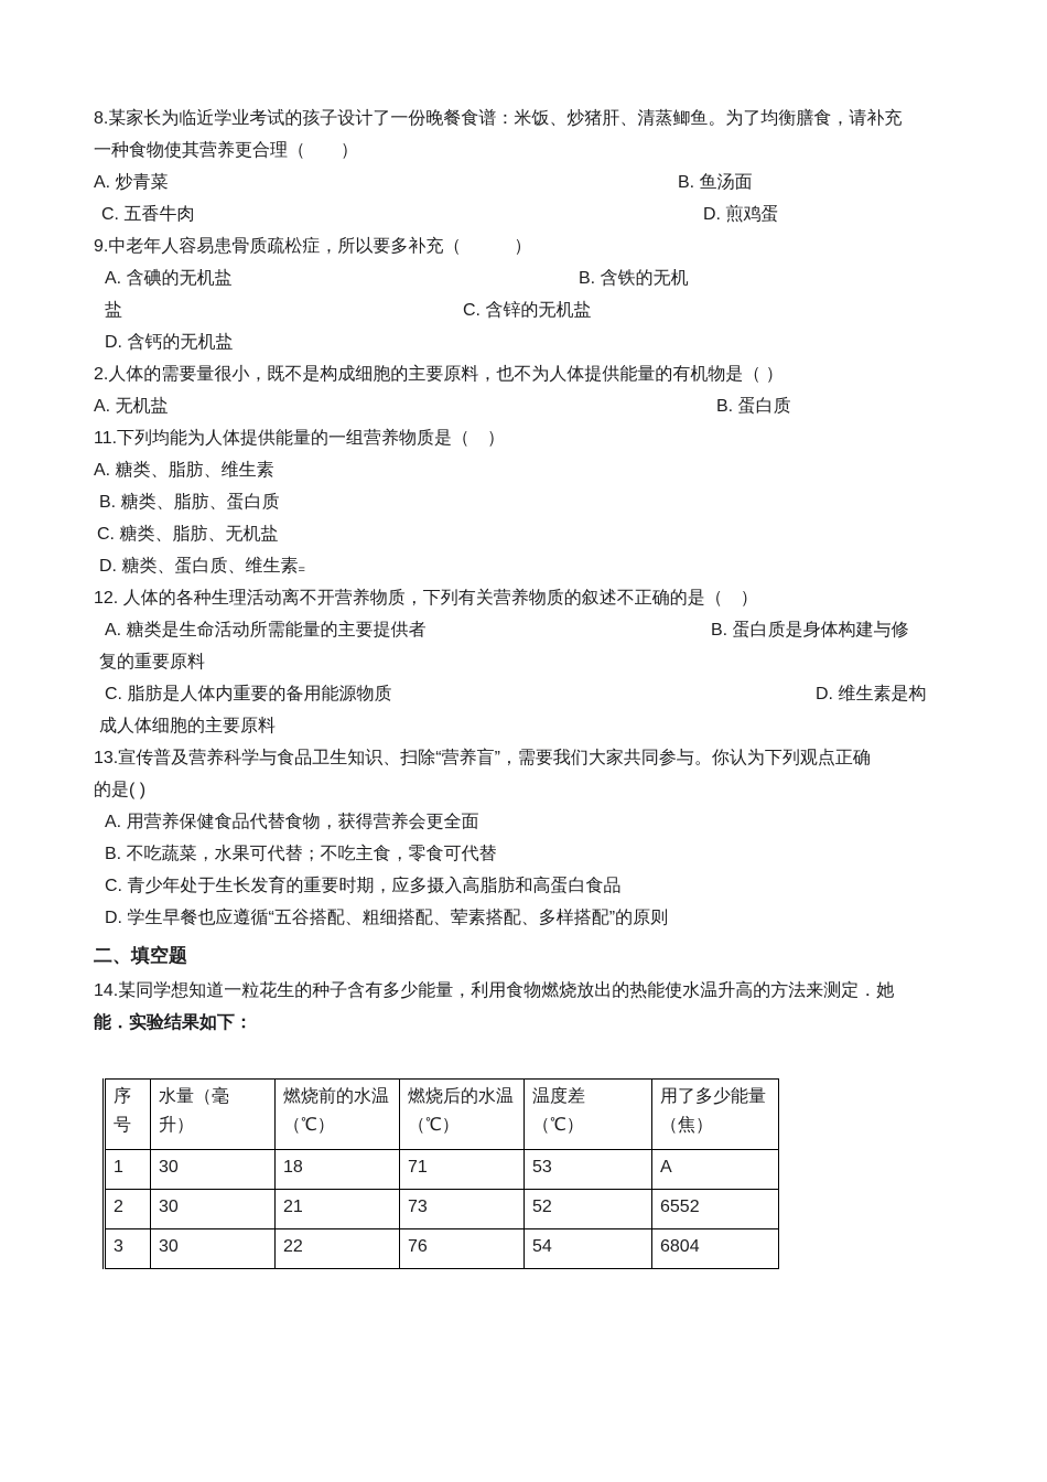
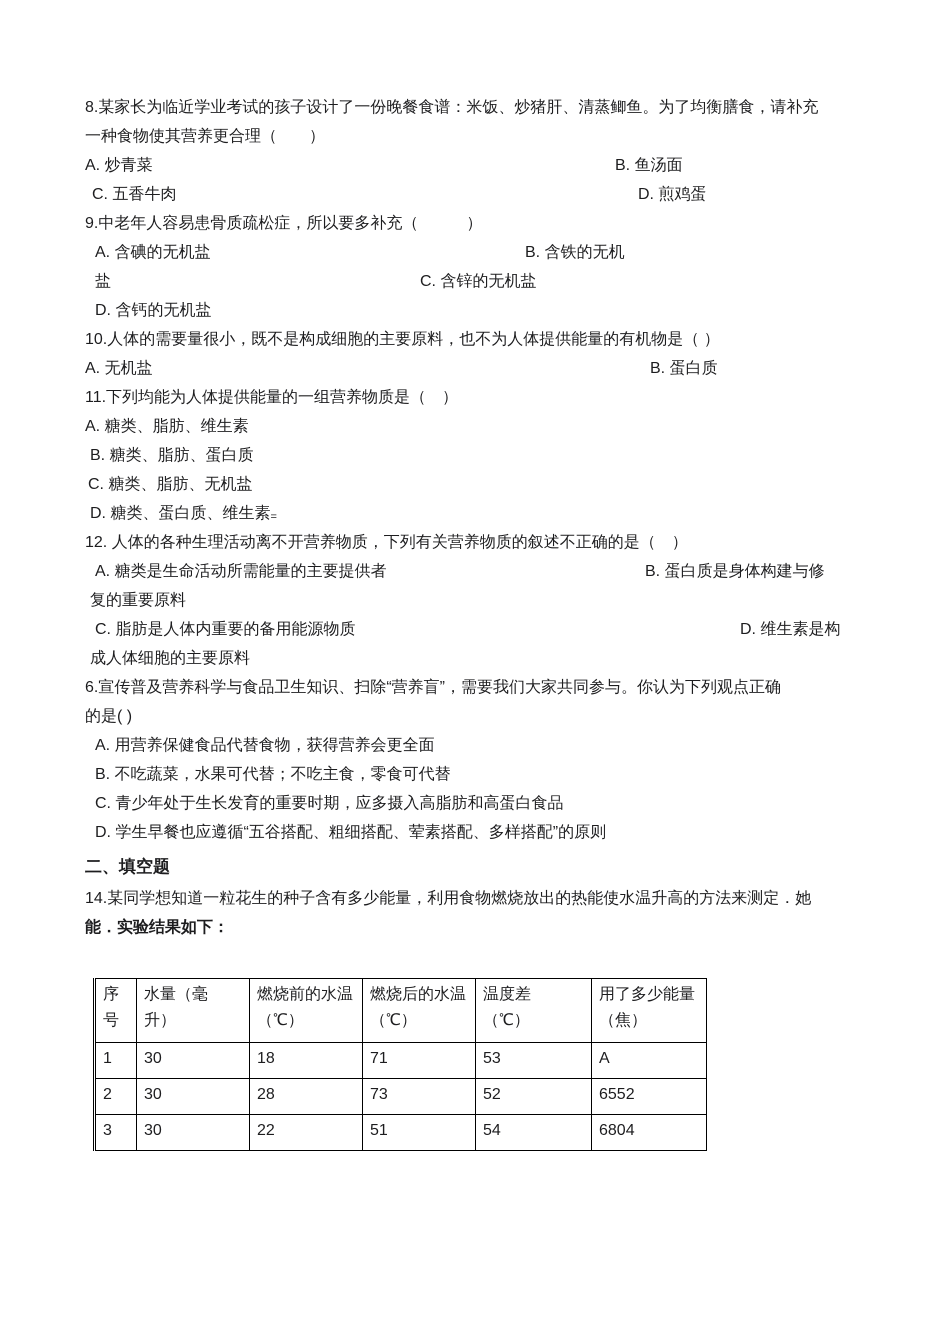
  8.某家长为临近学业考试的孩子设计了一份晚餐食谱：米饭、炒猪肝、清蒸鲫鱼。为了均衡膳食，请补充
  一种食物使其营养更合理（ ）
  A. 炒青菜
  B. 鱼汤面
  C. 五香牛肉
  D. 煎鸡蛋
  9.中老年人容易患骨质疏松症，所以要多补充（ ）
  A. 含碘的无机盐
  B. 含铁的无机
  盐
  C. 含锌的无机盐
  D. 含钙的无机盐
- 2.人体的需要量很小，既不是构成细胞的主要原料，也不为人体提供能量的有机物是（ ）
+ 10.人体的需要量很小，既不是构成细胞的主要原料，也不为人体提供能量的有机物是（ ）
  A. 无机盐
  B. 蛋白质
  11.下列均能为人体提供能量的一组营养物质是（ ）
  A. 糖类、脂肪、维生素
  B. 糖类、脂肪、蛋白质
  C. 糖类、脂肪、无机盐
  D. 糖类、蛋白质、维生素=
  12. 人体的各种生理活动离不开营养物质，下列有关营养物质的叙述不正确的是（ ）
  A. 糖类是生命活动所需能量的主要提供者
  B. 蛋白质是身体构建与修
  复的重要原料
  C. 脂肪是人体内重要的备用能源物质
  D. 维生素是构
  成人体细胞的主要原料
- 13.宣传普及营养科学与食品卫生知识、扫除“营养盲”，需要我们大家共同参与。你认为下列观点正确
+ 6.宣传普及营养科学与食品卫生知识、扫除“营养盲”，需要我们大家共同参与。你认为下列观点正确
  的是( )
  A. 用营养保健食品代替食物，获得营养会更全面
  B. 不吃蔬菜，水果可代替；不吃主食，零食可代替
  C. 青少年处于生长发育的重要时期，应多摄入高脂肪和高蛋白食品
  D. 学生早餐也应遵循“五谷搭配、粗细搭配、荤素搭配、多样搭配”的原则
  二、填空题
  14.某同学想知道一粒花生的种子含有多少能量，利用食物燃烧放出的热能使水温升高的方法来测定．她
  能．实验结果如下：
  序号	水量（毫升）	燃烧前的水温（℃）	燃烧后的水温（℃）	温度差（℃）	用了多少能量（焦）
  1	30	18	71	53	A
- 2	30	21	73	52	6552
+ 2	30	28	73	52	6552
- 3	30	22	76	54	6804
+ 3	30	22	51	54	6804
